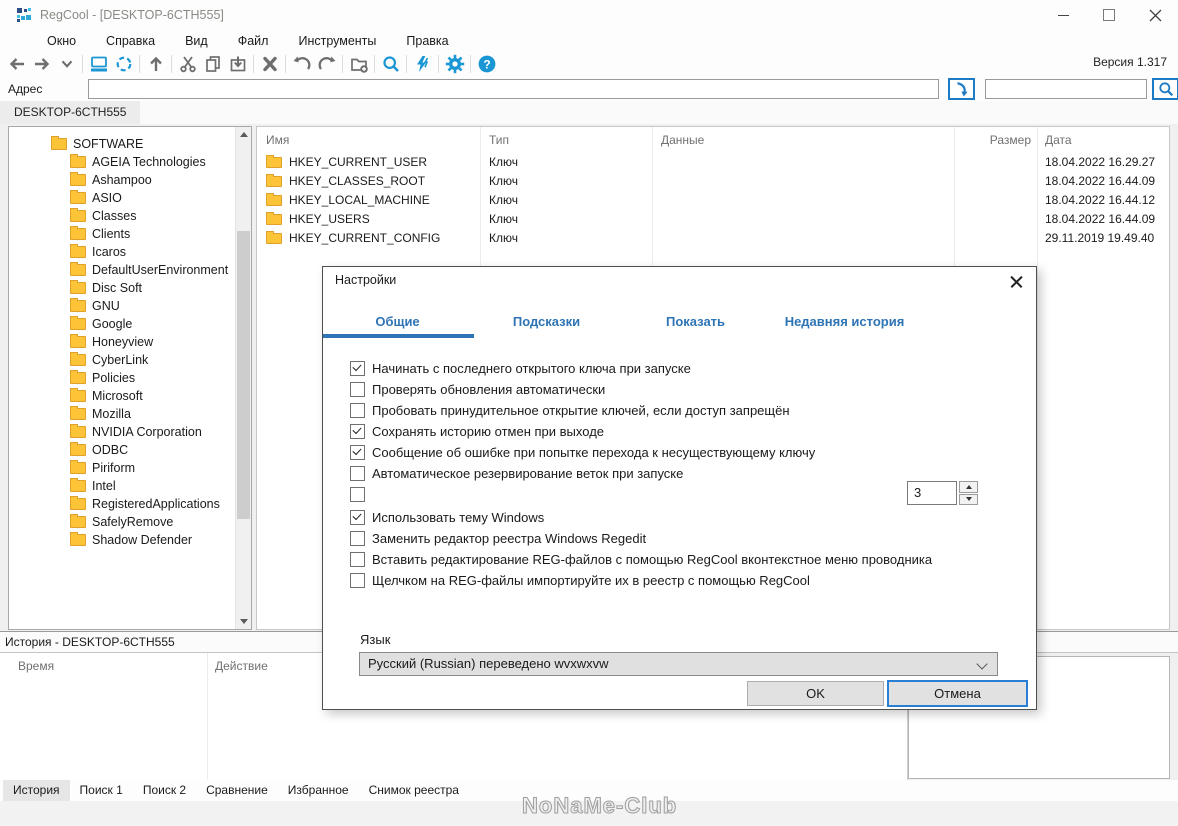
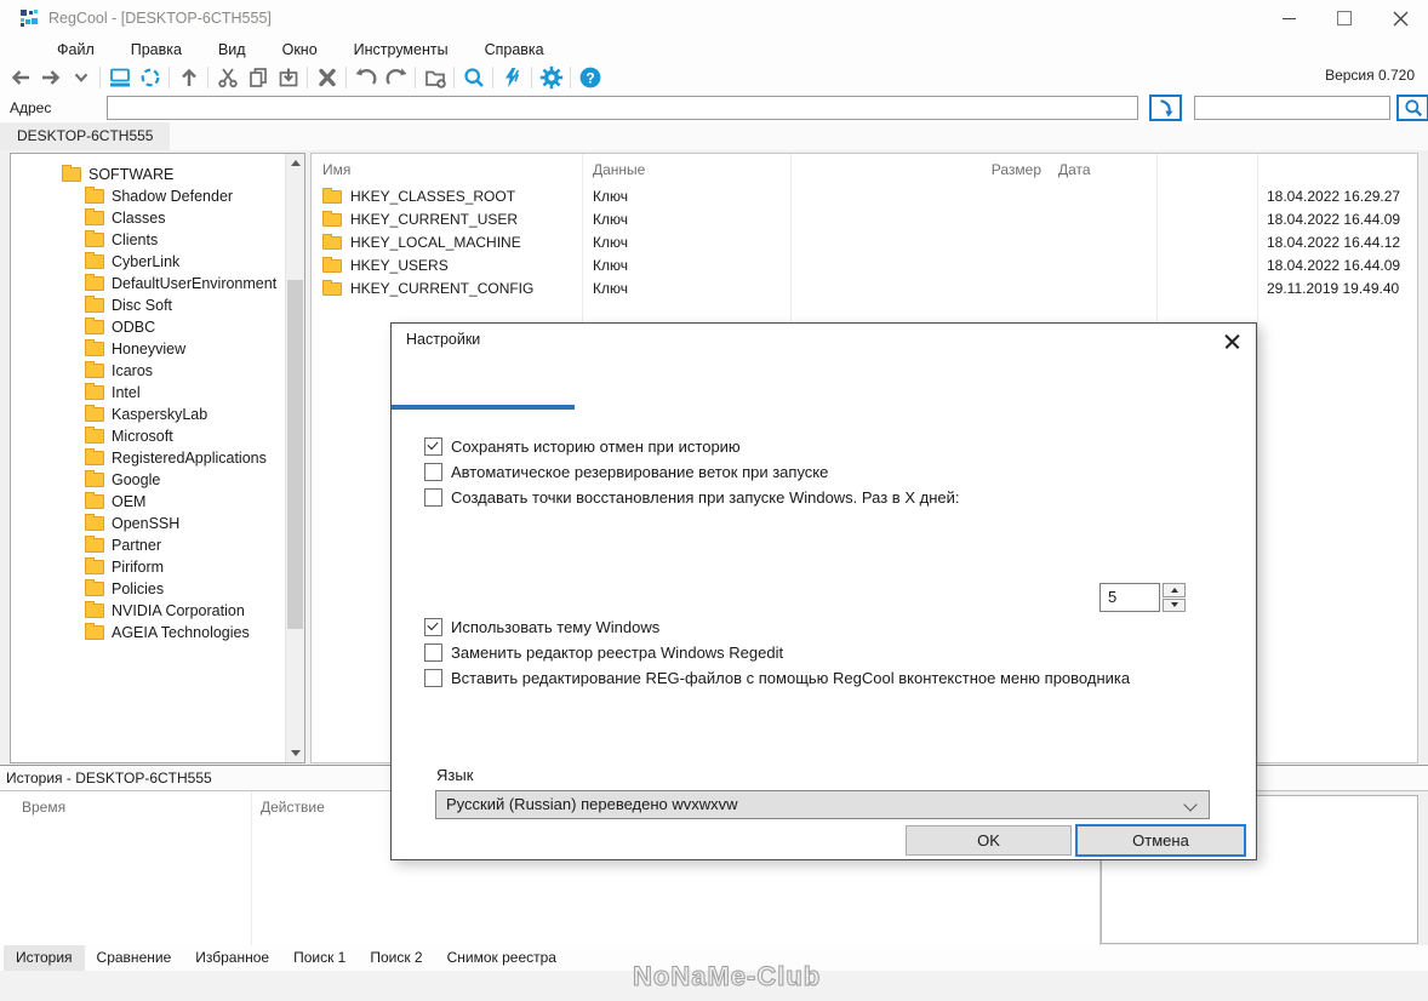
  RegCool - [DESKTOP-6CTH555]
- Окно
+ Файл
- Справка
+ Правка
  Вид
- Файл
+ Окно
  Инструменты
- Правка
+ Справка
  ?
- Версия 1.317
+ Версия 0.720
  Адрес
  DESKTOP-6CTH555
  SOFTWARE
- AGEIA Technologies
+ Shadow Defender
- Ashampoo
- ASIO
  Classes
  Clients
- Icaros
+ CyberLink
  DefaultUserEnvironment
  Disc Soft
- GNU
- Google
+ ODBC
  Honeyview
- CyberLink
+ Icaros
- Policies
+ Intel
+ KasperskyLab
  Microsoft
- Mozilla
- NVIDIA Corporation
+ RegisteredApplications
- ODBC
+ Google
+ OEM
+ OpenSSH
+ Partner
  Piriform
- Intel
+ Policies
- RegisteredApplications
+ NVIDIA Corporation
- SafelyRemove
- Shadow Defender
+ AGEIA Technologies
  Имя
- Тип
  Данные
  Размер
  Дата
- HKEY_CURRENT_USER
+ HKEY_CLASSES_ROOT
  Ключ
  18.04.2022 16.29.27
- HKEY_CLASSES_ROOT
+ HKEY_CURRENT_USER
  Ключ
  18.04.2022 16.44.09
  HKEY_LOCAL_MACHINE
  Ключ
  18.04.2022 16.44.12
  HKEY_USERS
  Ключ
  18.04.2022 16.44.09
  HKEY_CURRENT_CONFIG
  Ключ
  29.11.2019 19.49.40
  История - DESKTOP-6CTH555
  Время
  Действие
  История
- Поиск 1
+ Сравнение
- Поиск 2
+ Избранное
- Сравнение
+ Поиск 1
- Избранное
+ Поиск 2
  Снимок реестра
  NoNaMe-Club
  Настройки
- Общие
- Подсказки
- Показать
- Недавняя история
- Начинать с последнего открытого ключа при запуске
- Проверять обновления автоматически
- Пробовать принудительное открытие ключей, если доступ запрещён
- Сохранять историю отмен при выходе
+ Сохранять историю отмен при историю
- Сообщение об ошибке при попытке перехода к несуществующему ключу
  Автоматическое резервирование веток при запуске
+ Создавать точки восстановления при запуске Windows. Раз в X дней:
- 3
+ 5
  Использовать тему Windows
  Заменить редактор реестра Windows Regedit
  Вставить редактирование REG-файлов с помощью RegCool вконтекстное меню проводника
- Щелчком на REG-файлы импортируйте их в реестр с помощью RegCool
  Язык
  Русский (Russian) переведено wvxwxvw
  OK
  Отмена
